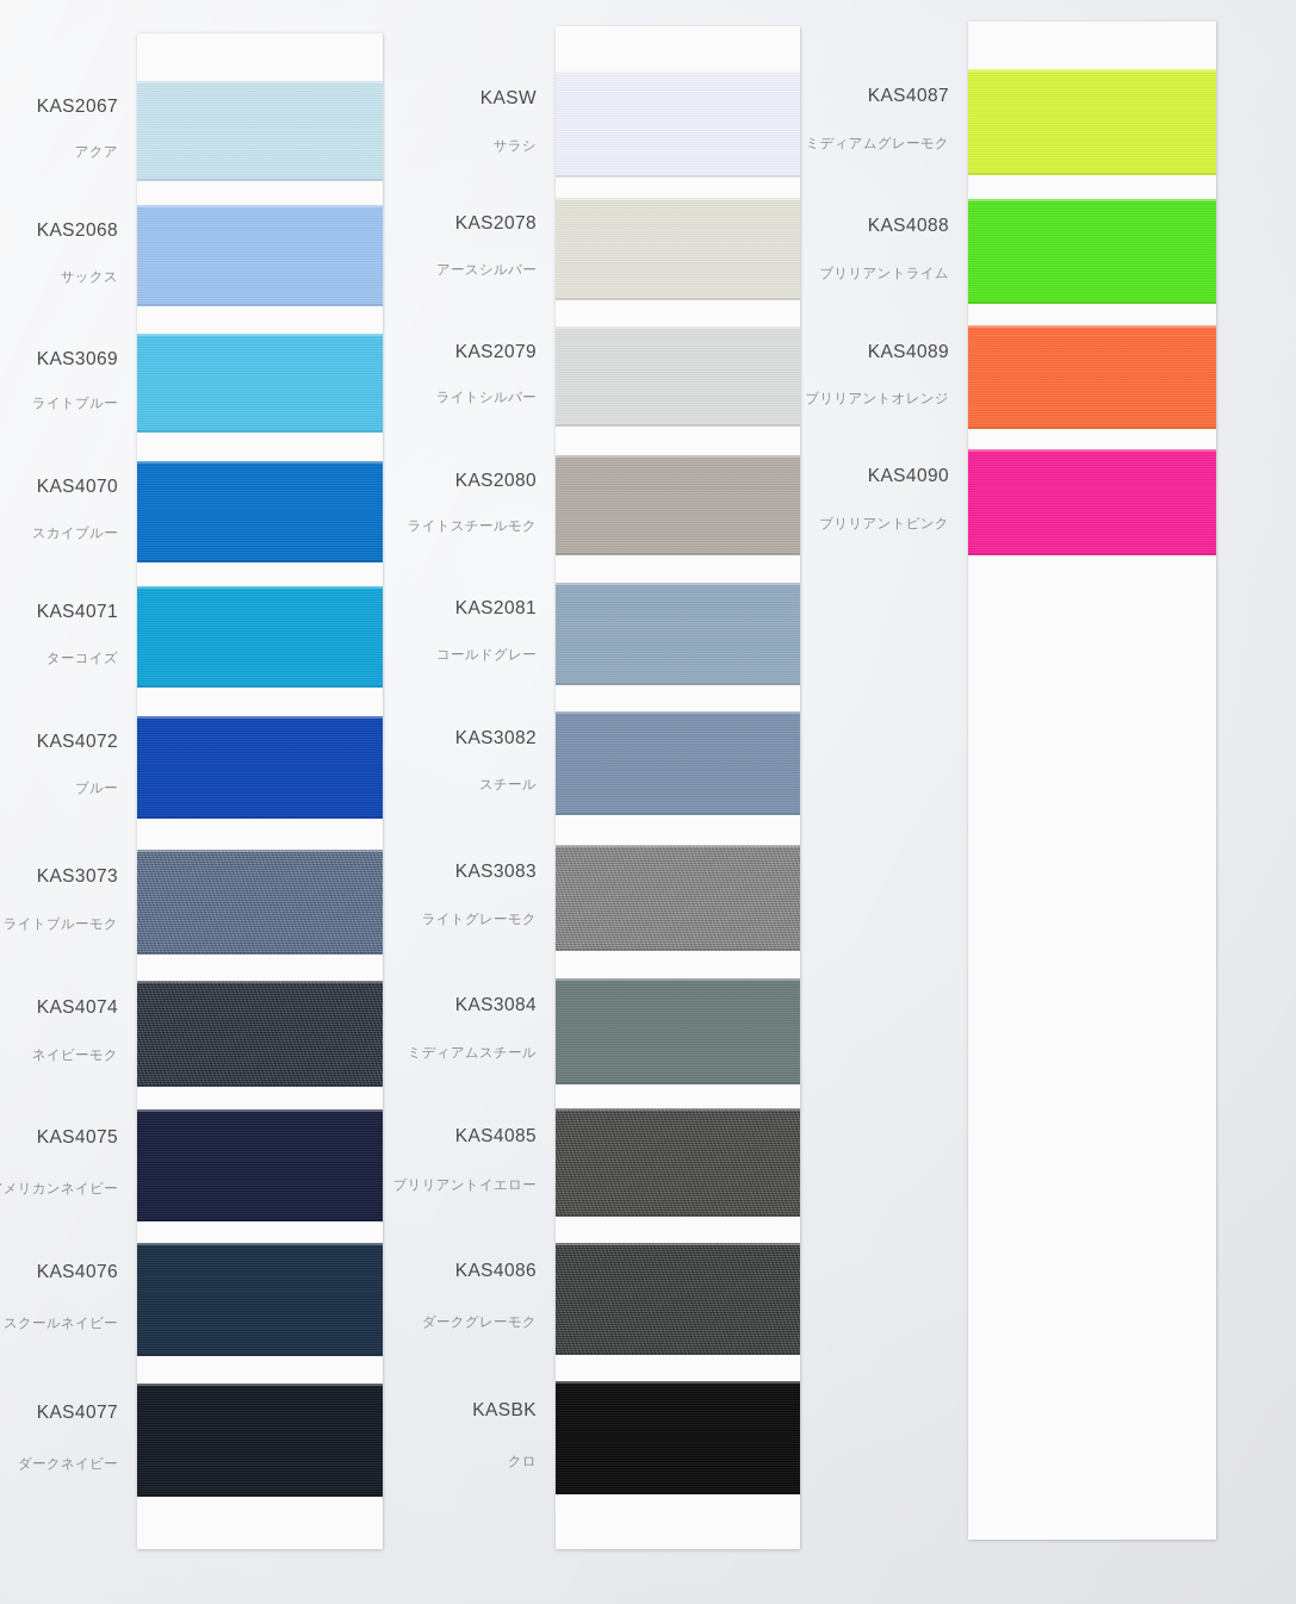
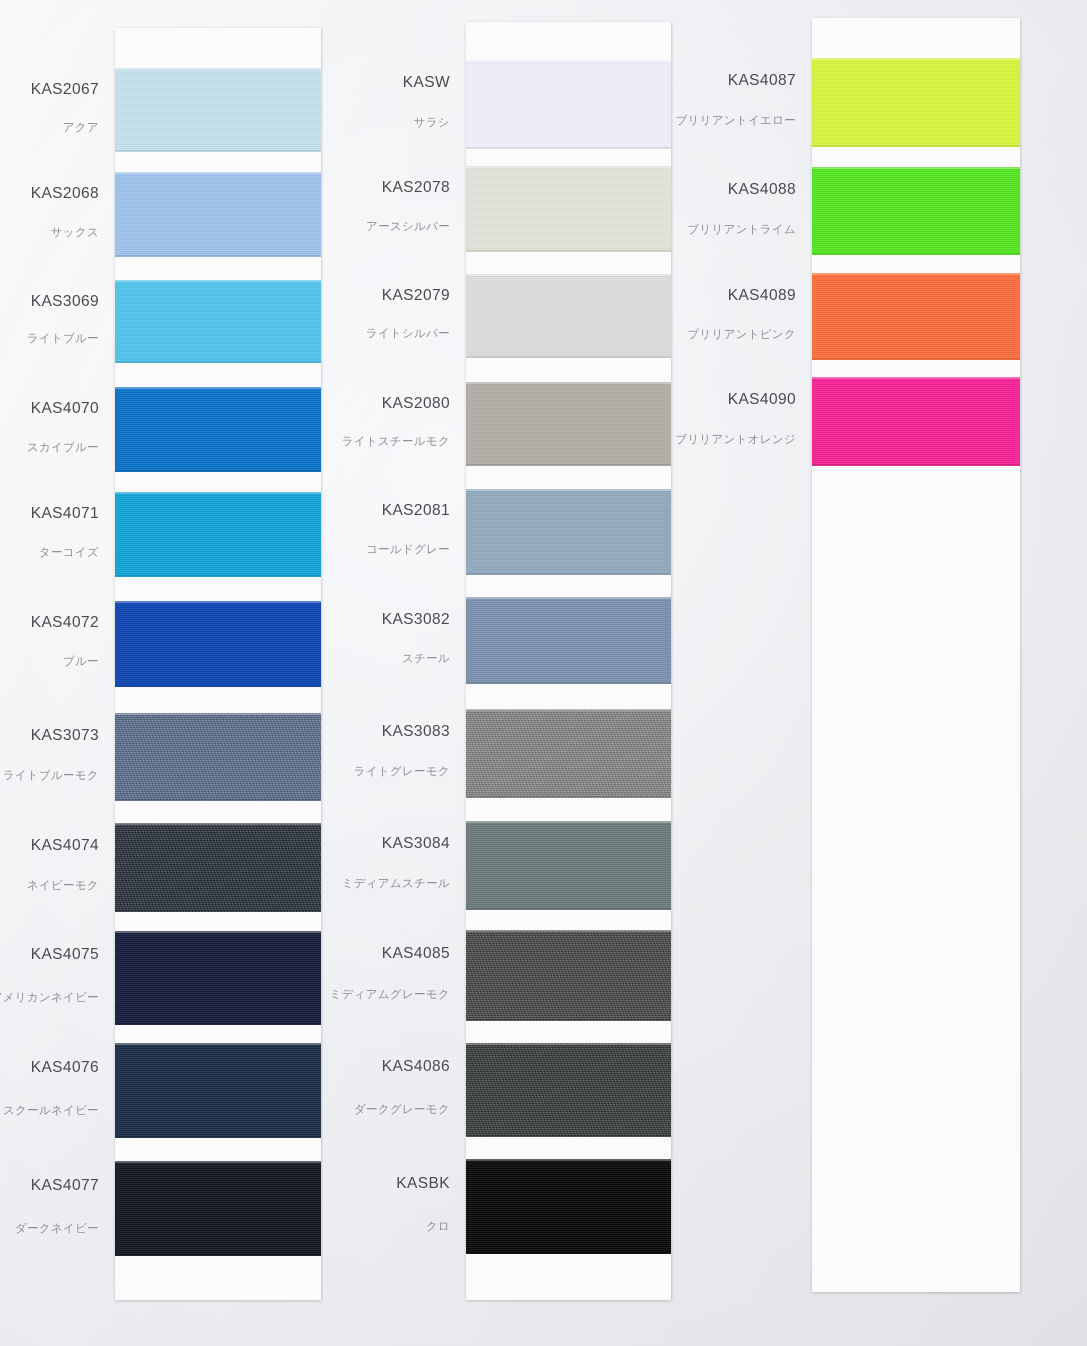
  KAS2067
  アクア
  KAS2068
  サックス
  KAS3069
  ライトブルー
  KAS4070
  スカイブルー
  KAS4071
  ターコイズ
  KAS4072
  ブルー
  KAS3073
  ライトブルーモク
  KAS4074
  ネイビーモク
  KAS4075
  メリカンネイビー
  KAS4076
  スクールネイビー
  KAS4077
  ダークネイビー
  KASW
  サラシ
  KAS2078
  アースシルバー
  KAS2079
  ライトシルバー
  KAS2080
  ライトスチールモク
  KAS2081
  コールドグレー
  KAS3082
  スチール
  KAS3083
  ライトグレーモク
  KAS3084
  ミディアムスチール
  KAS4085
- ブリリアントイエロー
+ ミディアムグレーモク
  KAS4086
  ダークグレーモク
  KASBK
  クロ
  KAS4087
- ミディアムグレーモク
+ ブリリアントイエロー
  KAS4088
  ブリリアントライム
  KAS4089
- ブリリアントオレンジ
+ ブリリアントピンク
  KAS4090
- ブリリアントピンク
+ ブリリアントオレンジ
